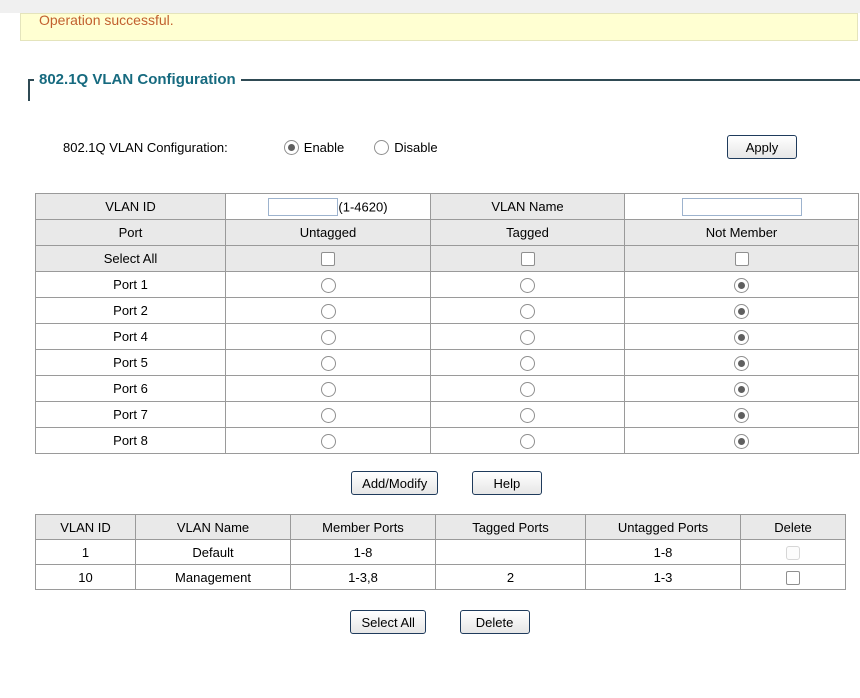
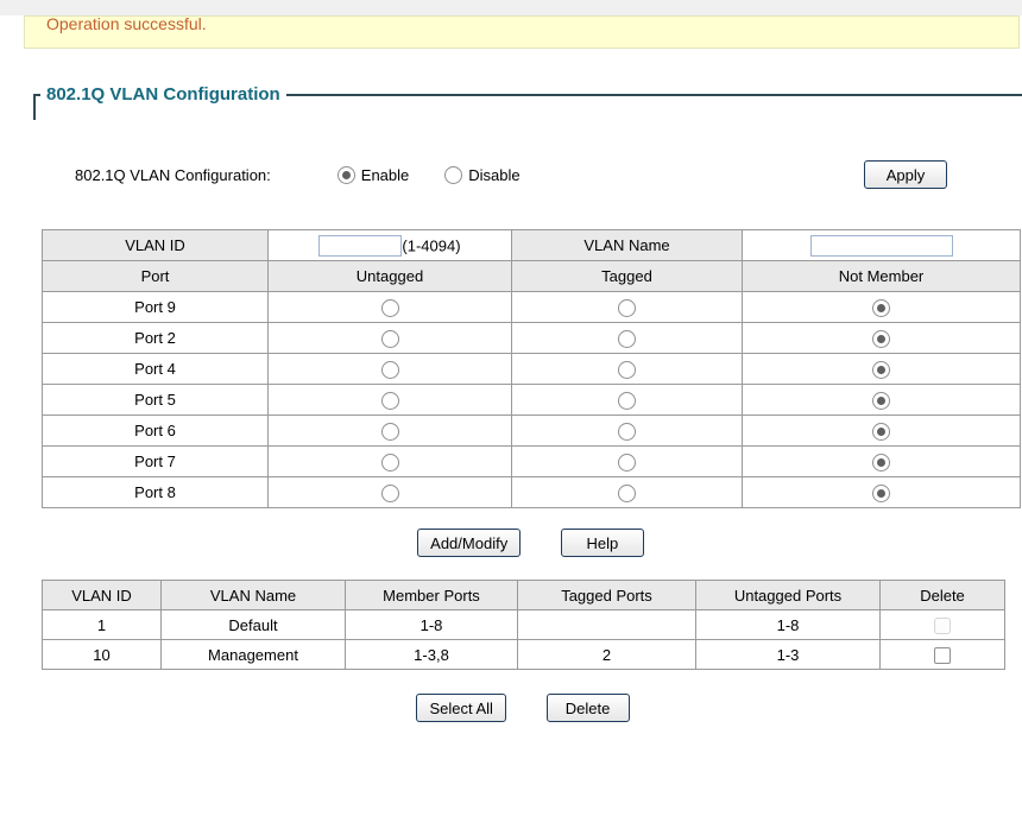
  Operation successful.
  802.1Q VLAN Configuration
  802.1Q VLAN Configuration:
  Enable
  Disable
  Apply
- VLAN ID	(1-4620)	VLAN Name
+ VLAN ID	(1-4094)	VLAN Name
  Port	Untagged	Tagged	Not Member
- Select All
- Port 1
+ Port 9
  Port 2
  Port 4
  Port 5
  Port 6
  Port 7
  Port 8
  Add/Modify Help
  VLAN ID	VLAN Name	Member Ports	Tagged Ports	Untagged Ports	Delete
  1	Default	1-8		1-8
  10	Management	1-3,8	2	1-3
  Select All Delete
